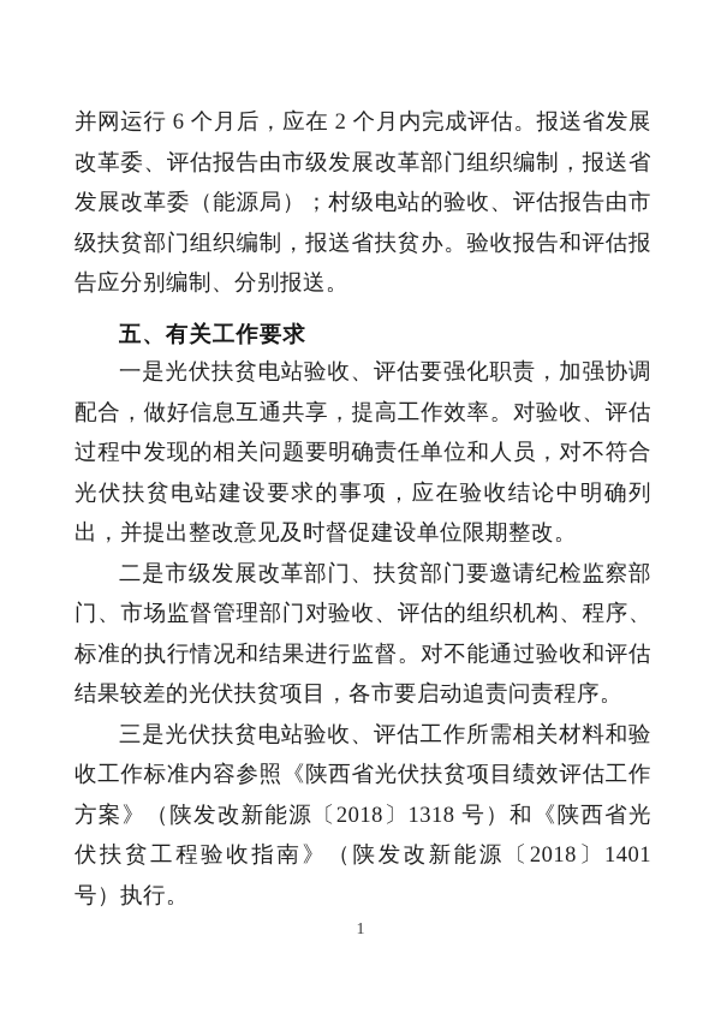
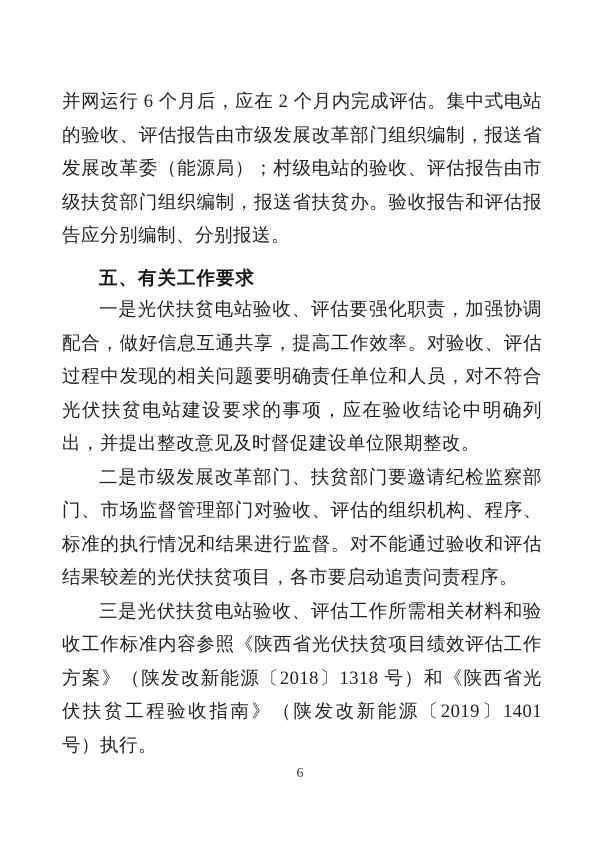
- 并网运行 6 个月后，应在 2 个月内完成评估。报送省发展改革委、评估报告由市级发展改革部门组织编制，报送省发展改革委（能源局）；村级电站的验收、评估报告由市级扶贫部门组织编制，报送省扶贫办。验收报告和评估报告应分别编制、分别报送。
+ 并网运行 6 个月后，应在 2 个月内完成评估。集中式电站的验收、评估报告由市级发展改革部门组织编制，报送省发展改革委（能源局）；村级电站的验收、评估报告由市级扶贫部门组织编制，报送省扶贫办。验收报告和评估报告应分别编制、分别报送。
  五、有关工作要求
  一是光伏扶贫电站验收、评估要强化职责，加强协调配合，做好信息互通共享，提高工作效率。对验收、评估过程中发现的相关问题要明确责任单位和人员，对不符合光伏扶贫电站建设要求的事项，应在验收结论中明确列出，并提出整改意见及时督促建设单位限期整改。
  二是市级发展改革部门、扶贫部门要邀请纪检监察部门、市场监督管理部门对验收、评估的组织机构、程序、标准的执行情况和结果进行监督。对不能通过验收和评估结果较差的光伏扶贫项目，各市要启动追责问责程序。
- 三是光伏扶贫电站验收、评估工作所需相关材料和验收工作标准内容参照《陕西省光伏扶贫项目绩效评估工作方案》（陕发改新能源〔2018〕1318 号）和《陕西省光伏扶贫工程验收指南》（陕发改新能源〔2018〕1401 号）执行。
+ 三是光伏扶贫电站验收、评估工作所需相关材料和验收工作标准内容参照《陕西省光伏扶贫项目绩效评估工作方案》（陕发改新能源〔2018〕1318 号）和《陕西省光伏扶贫工程验收指南》（陕发改新能源〔2019〕1401 号）执行。
- 1
+ 6
